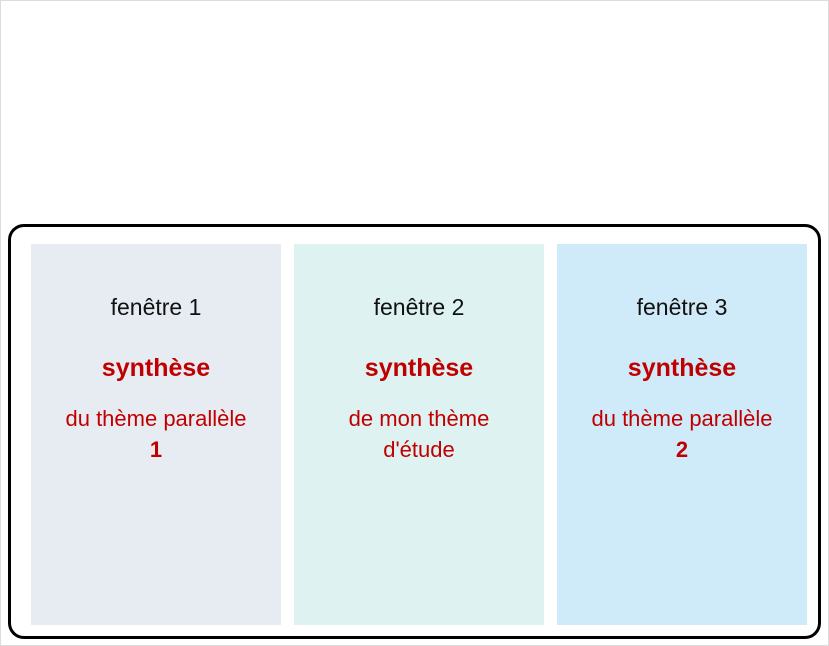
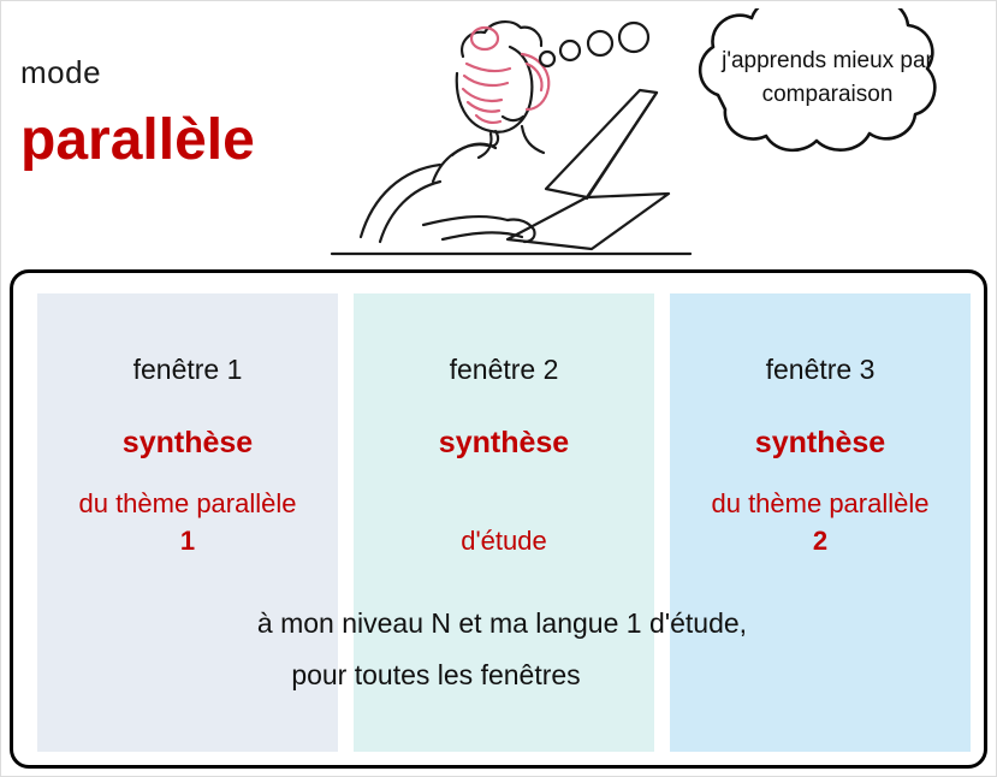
+ mode
+ parallèle
+ j'apprends mieux par comparaison
  fenêtre 1
  synthèse
  du thème parallèle
  1
  fenêtre 2
  synthèse
- de mon thème
  d'étude
  fenêtre 3
  synthèse
  du thème parallèle
  2
+ à mon niveau N et ma langue 1 d'étude,
+ pour toutes les fenêtres
